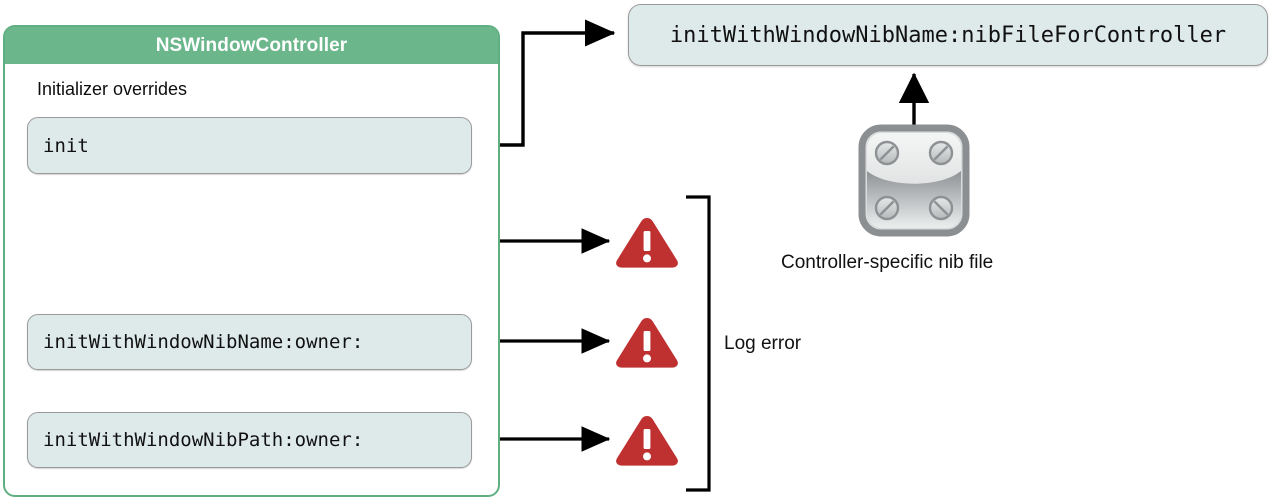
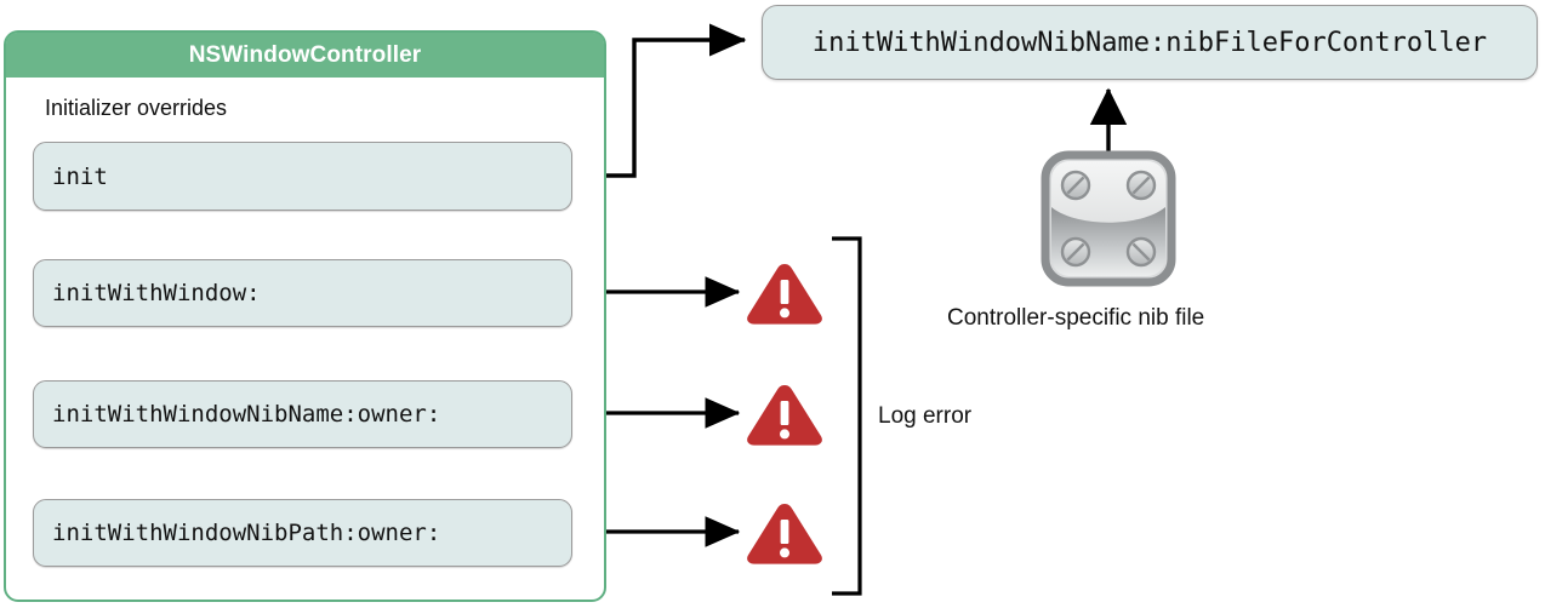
  NSWindowController
  Initializer overrides
  init
+ initWithWindow:
  initWithWindowNibName:owner:
  initWithWindowNibPath:owner:
  initWithWindowNibName:nibFileForController
  Log error
  Controller-specific nib file
